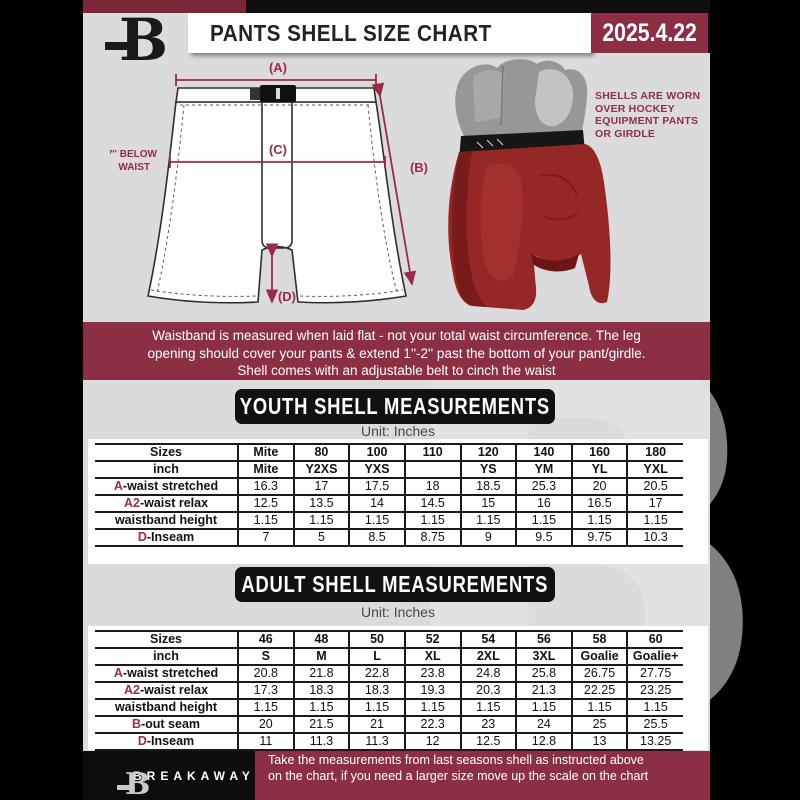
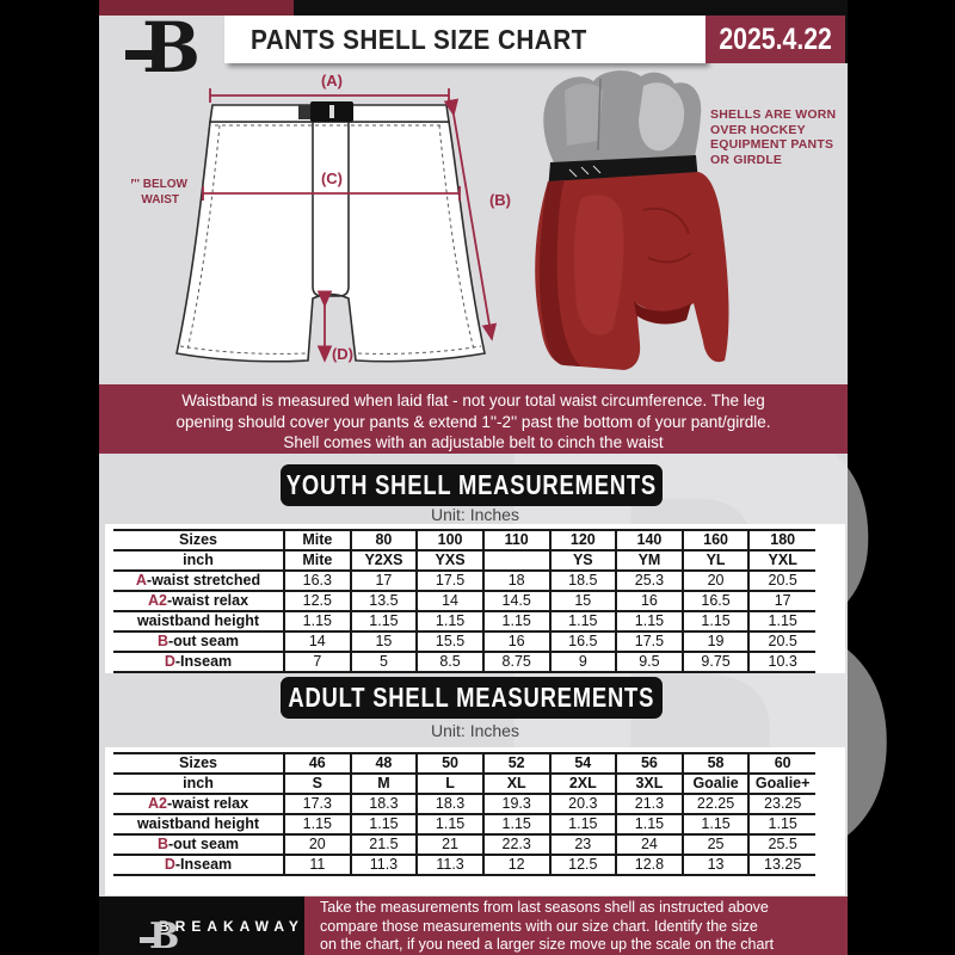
  PANTS SHELL SIZE CHART
  2025.4.22
  B
  (A)
  (C)
  (B)
  (D)
  7'' BELOW
  WAIST
  SHELLS ARE WORN
  OVER HOCKEY
  EQUIPMENT PANTS
  OR GIRDLE
  Waistband is measured when laid flat - not your total waist circumference. The leg
  opening should cover your pants & extend 1''-2'' past the bottom of your pant/girdle.
  Shell comes with an adjustable belt to cinch the waist
  YOUTH SHELL MEASUREMENTS
  Unit: Inches
  Sizes	Mite	80	100	110	120	140	160	180
  inch	Mite	Y2XS	YXS		YS	YM	YL	YXL
  A-waist stretched	16.3	17	17.5	18	18.5	25.3	20	20.5
  A2-waist relax	12.5	13.5	14	14.5	15	16	16.5	17
  waistband height	1.15	1.15	1.15	1.15	1.15	1.15	1.15	1.15
+ B-out seam	14	15	15.5	16	16.5	17.5	19	20.5
  D-Inseam	7	5	8.5	8.75	9	9.5	9.75	10.3
  ADULT SHELL MEASUREMENTS
  Unit: Inches
  Sizes	46	48	50	52	54	56	58	60
  inch	S	M	L	XL	2XL	3XL	Goalie	Goalie+
- A-waist stretched	20.8	21.8	22.8	23.8	24.8	25.8	26.75	27.75
  A2-waist relax	17.3	18.3	18.3	19.3	20.3	21.3	22.25	23.25
  waistband height	1.15	1.15	1.15	1.15	1.15	1.15	1.15	1.15
  B-out seam	20	21.5	21	22.3	23	24	25	25.5
  D-Inseam	11	11.3	11.3	12	12.5	12.8	13	13.25
  B
  BREAKAWAY
  Take the measurements from last seasons shell as instructed above
+ compare those measurements with our size chart. Identify the size
  on the chart, if you need a larger size move up the scale on the chart
